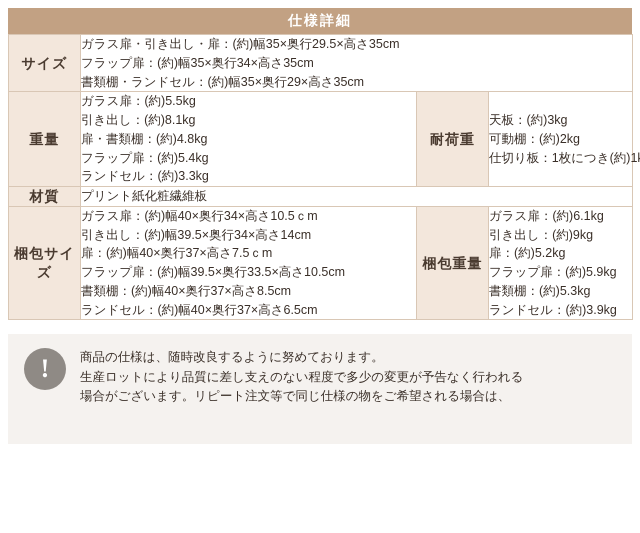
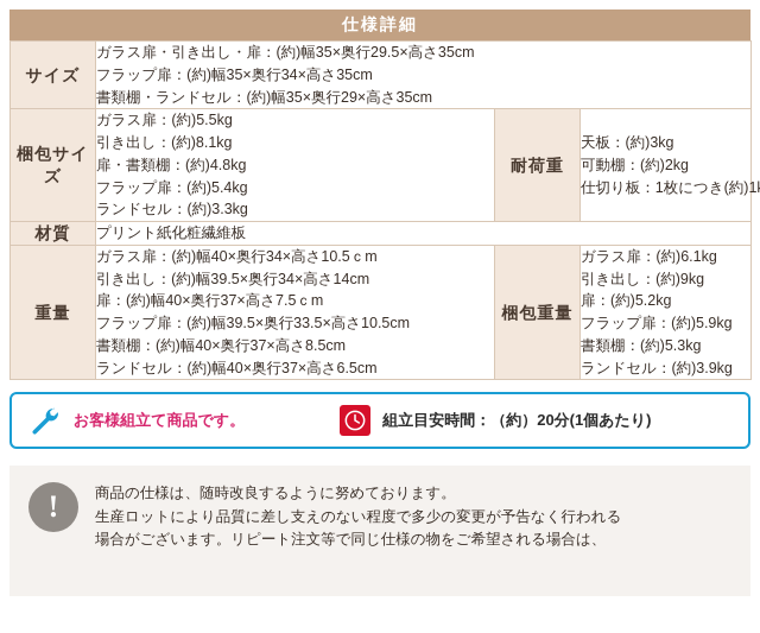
  仕様詳細
  サイズ	ガラス扉・引き出し・扉：(約)幅35×奥行29.5×高さ35cm フラップ扉：(約)幅35×奥行34×高さ35cm 書類棚・ランドセル：(約)幅35×奥行29×高さ35cm
- 重量	ガラス扉：(約)5.5kg 引き出し：(約)8.1kg 扉・書類棚：(約)4.8kg フラップ扉：(約)5.4kg ランドセル：(約)3.3kg	耐荷重	天板：(約)3kg 可動棚：(約)2kg 仕切り板：1枚につき(約)1
+ 梱包サイズ	ガラス扉：(約)5.5kg 引き出し：(約)8.1kg 扉・書類棚：(約)4.8kg フラップ扉：(約)5.4kg ランドセル：(約)3.3kg	耐荷重	天板：(約)3kg 可動棚：(約)2kg 仕切り板：1枚につき(約)1
  材質	プリント紙化粧繊維板
- 梱包サイズ	ガラス扉：(約)幅40×奥行34×高さ10.5ｃm 引き出し：(約)幅39.5×奥行34×高さ14cm 扉：(約)幅40×奥行37×高さ7.5ｃm フラップ扉：(約)幅39.5×奥行33.5×高さ10.5cm 書類棚：(約)幅40×奥行37×高さ8.5cm ランドセル：(約)幅40×奥行37×高さ6.5cm	梱包重量	ガラス扉：(約)6.1kg 引き出し：(約)9kg 扉：(約)5.2kg フラップ扉：(約)5.9kg 書類棚：(約)5.3kg ランドセル：(約)3.9kg
+ 重量	ガラス扉：(約)幅40×奥行34×高さ10.5ｃm 引き出し：(約)幅39.5×奥行34×高さ14cm 扉：(約)幅40×奥行37×高さ7.5ｃm フラップ扉：(約)幅39.5×奥行33.5×高さ10.5cm 書類棚：(約)幅40×奥行37×高さ8.5cm ランドセル：(約)幅40×奥行37×高さ6.5cm	梱包重量	ガラス扉：(約)6.1kg 引き出し：(約)9kg 扉：(約)5.2kg フラップ扉：(約)5.9kg 書類棚：(約)5.3kg ランドセル：(約)3.9kg
+ お客様組立て商品です。
+ 組立目安時間：（約）20分(1個あたり)
  !
  商品の仕様は、随時改良するように努めております。
  生産ロットにより品質に差し支えのない程度で多少の変更が予告なく行われる
  場合がございます。リピート注文等で同じ仕様の物をご希望される場合は、
